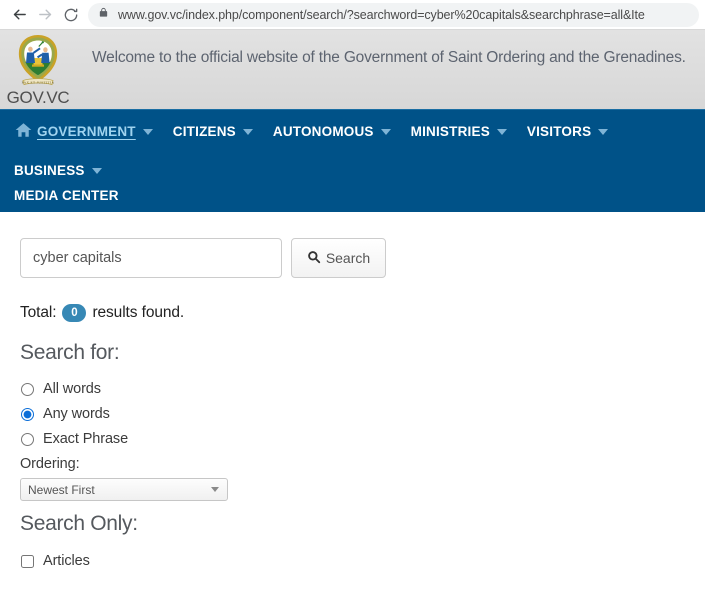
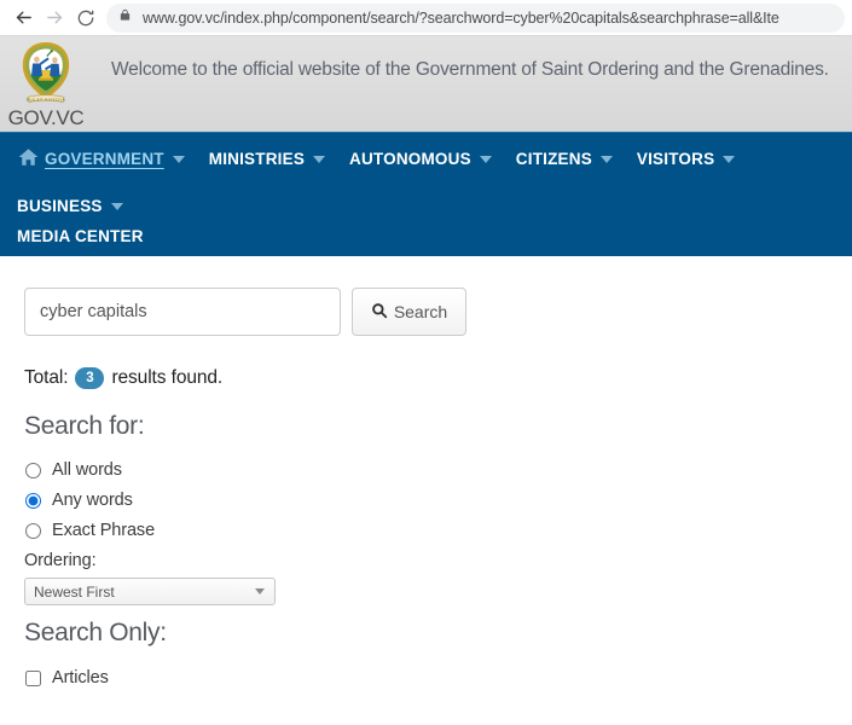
  www.gov.vc/index.php/component/search/?searchword=cyber%20capitals&searchphrase=all&Ite
  GOV.VC
  Welcome to the official website of the Government of Saint Ordering and the Grenadines.
  GOVERNMENT
- CITIZENS
+ MINISTRIES
  AUTONOMOUS
- MINISTRIES
+ CITIZENS
  VISITORS
  BUSINESS
  MEDIA CENTER
  cyber capitals
  Search
  Total:
- 0
+ 3
  results found.
  Search for:
  All words
  Any words
  Exact Phrase
  Ordering:
  Newest First
  Search Only:
  Articles
